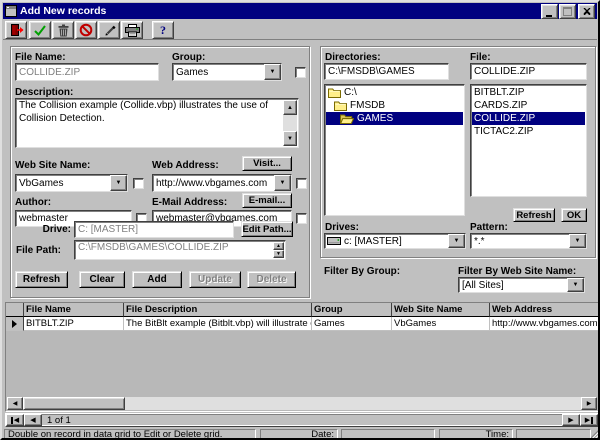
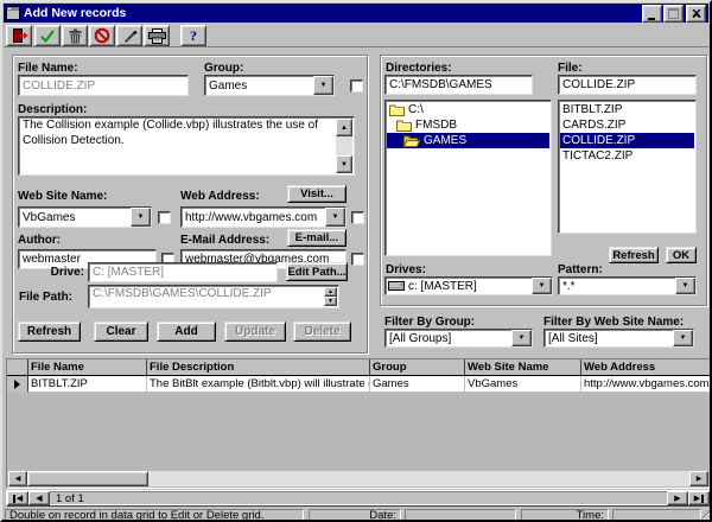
  Add New records
  ?
  File Name:
  COLLIDE.ZIP
  Group:
  Games
  Description:
  The Collision example (Collide.vbp) illustrates the use of Collision Detection.
  Web Site Name:
  Web Address:
  Visit...
  VbGames
  http://www.vbgames.com
  Author:
  E-Mail Address:
  E-mail...
  webmaster
  webmaster@vbgames.com
  Drive:
  C: [MASTER]
  Edit Path...
  File Path:
  C:\FMSDB\GAMES\COLLIDE.ZIP
  Refresh
  Clear
  Add
  Update
  Delete
  Directories:
  File:
  C:\FMSDB\GAMES
  COLLIDE.ZIP
  C:\
  FMSDB
  GAMES
  BITBLT.ZIP
  CARDS.ZIP
  COLLIDE.ZIP
  TICTAC2.ZIP
  Refresh
  OK
  Drives:
  Pattern:
  c: [MASTER]
  *.*
  Filter By Group:
+ [All Groups]
  Filter By Web Site Name:
  [All Sites]
  File Name
  File Description
  Group
  Web Site Name
  Web Address
  BITBLT.ZIP
  The BitBlt example (Bitblt.vbp) will illustrate
  Games
  VbGames
  http://www.vbgames.com
  1 of 1
  Double on record in data grid to Edit or Delete grid.
  Date:
  Time:
